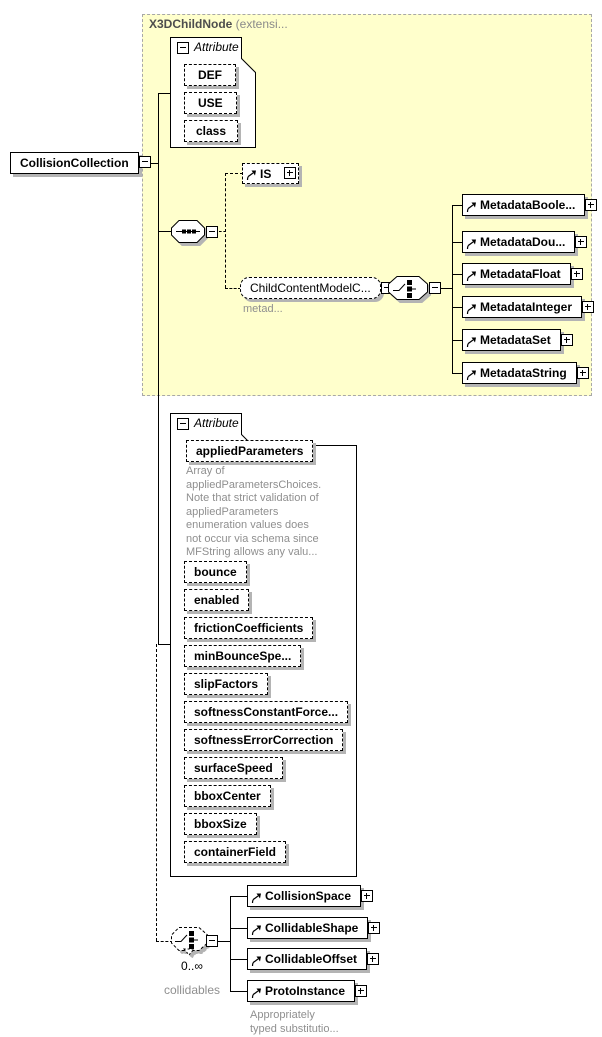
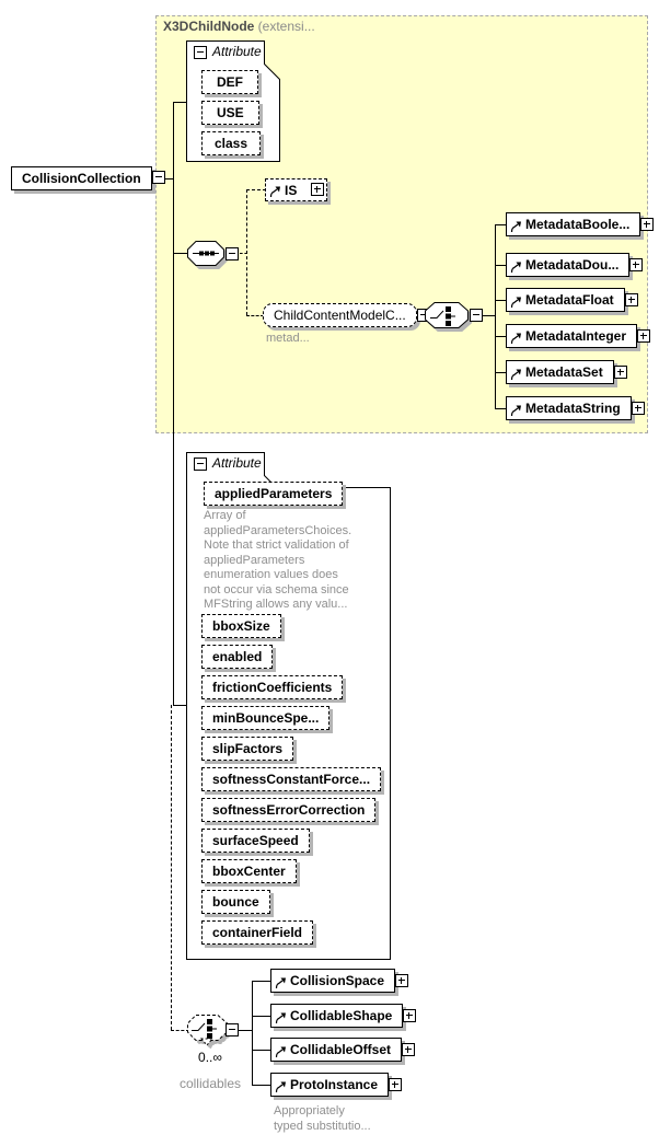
  X3DChildNode (extensi...
  CollisionCollection
  Attribute
  DEF
  USE
  class
  IS
  ChildContentModelC...
  metad...
  MetadataBoole...
  MetadataDou...
  MetadataFloat
  MetadataInteger
  MetadataSet
  MetadataString
  Attribute
  appliedParameters
  Array of
  appliedParametersChoices.
  Note that strict validation of
  appliedParameters
  enumeration values does
  not occur via schema since
  MFString allows any valu...
- bounce
+ bboxSize
  enabled
  frictionCoefficients
  minBounceSpe...
  slipFactors
  softnessConstantForce...
  softnessErrorCorrection
  surfaceSpeed
  bboxCenter
- bboxSize
+ bounce
  containerField
  0..∞
  collidables
  CollisionSpace
  CollidableShape
  CollidableOffset
  ProtoInstance
  Appropriately
  typed substitutio...
